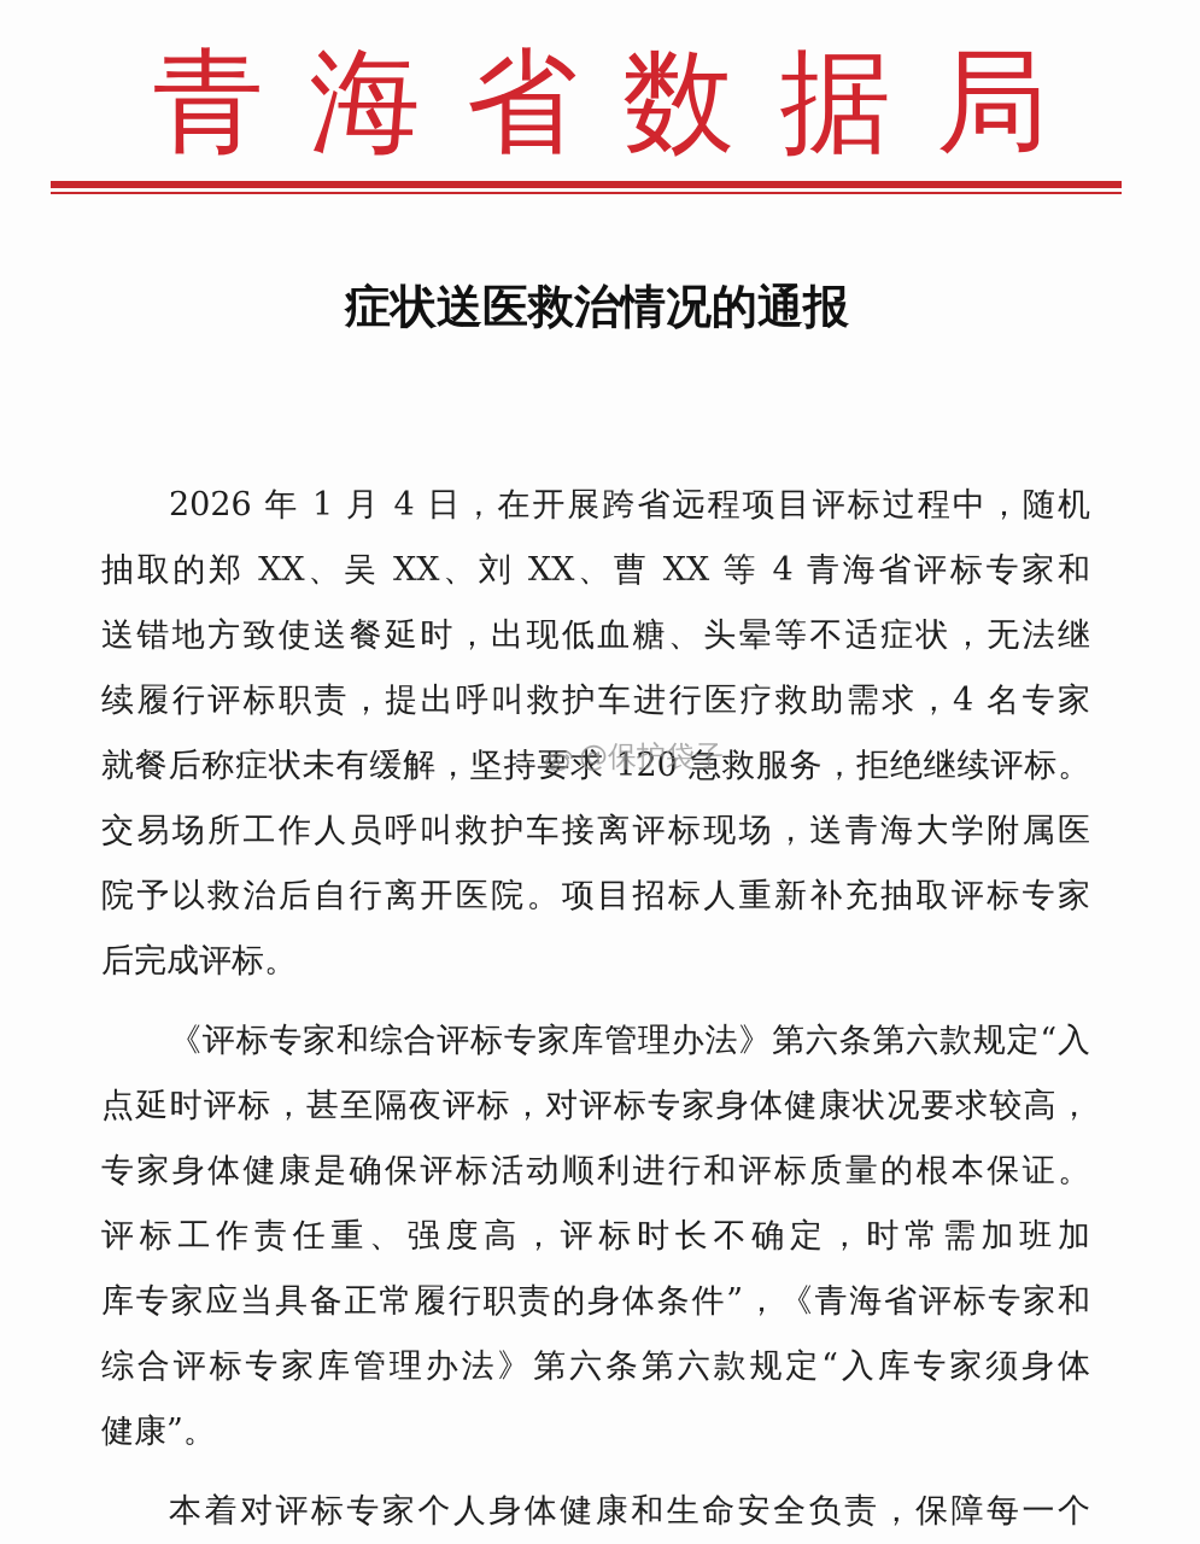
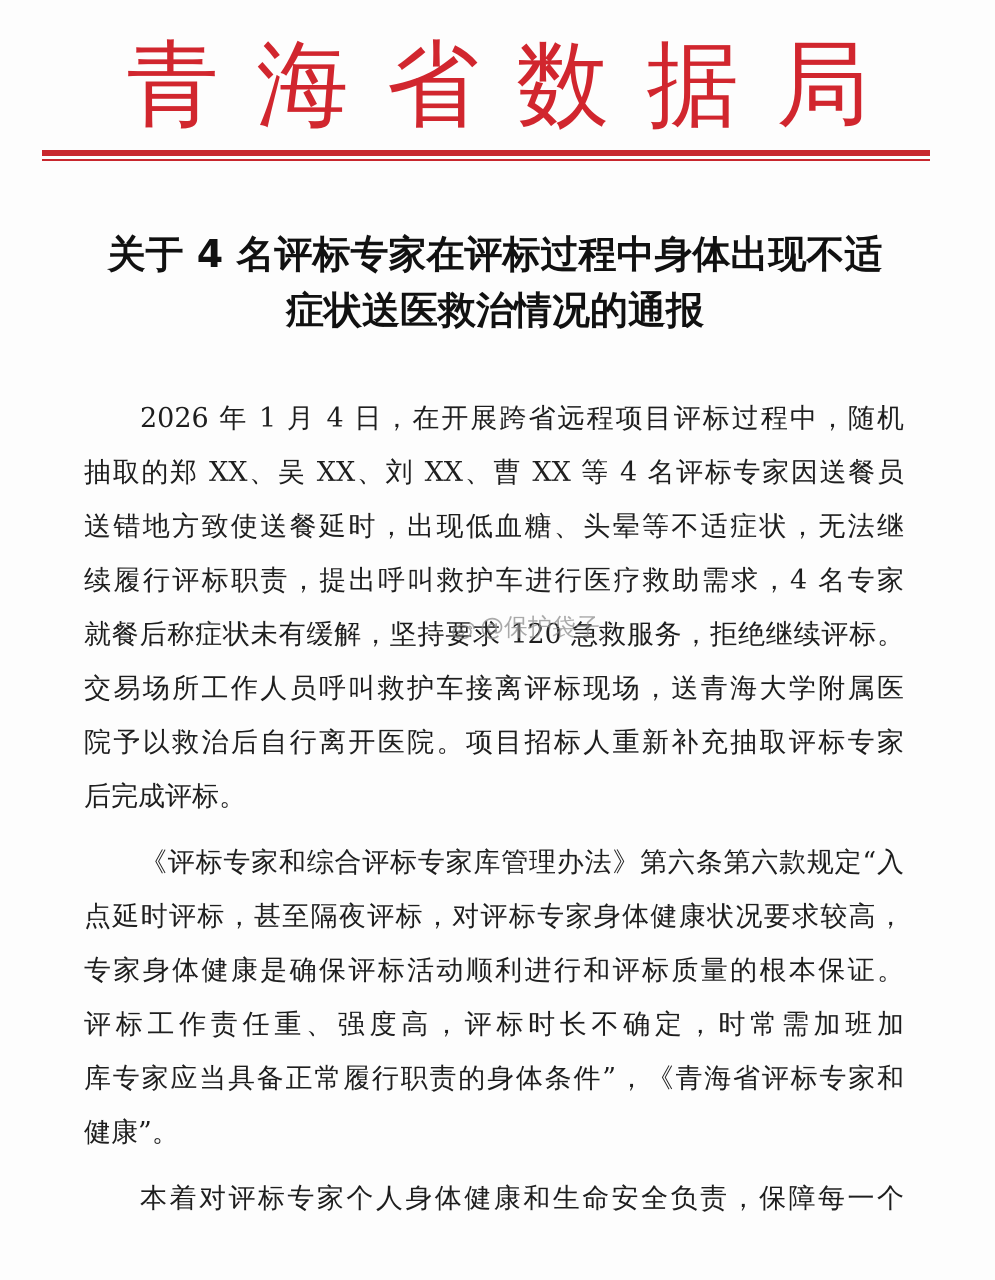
  青海省数据局
+ 关于 4 名评标专家在评标过程中身体出现不适
  症状送医救治情况的通报
  2026 年 1 月 4 日，在开展跨省远程项目评标过程中，随机
- 抽取的郑 XX、吴 XX、刘 XX、曹 XX 等 4 青海省评标专家和
+ 抽取的郑 XX、吴 XX、刘 XX、曹 XX 等 4 名评标专家因送餐员
  送错地方致使送餐延时，出现低血糖、头晕等不适症状，无法继
  续履行评标职责，提出呼叫救护车进行医疗救助需求，4 名专家
  就餐后称症状未有缓解，坚持要求 120 急救服务，拒绝继续评标。
  交易场所工作人员呼叫救护车接离评标现场，送青海大学附属医
  院予以救治后自行离开医院。项目招标人重新补充抽取评标专家
  后完成评标。
  《评标专家和综合评标专家库管理办法》第六条第六款规定“入
  点延时评标，甚至隔夜评标，对评标专家身体健康状况要求较高，
  专家身体健康是确保评标活动顺利进行和评标质量的根本保证。
  评标工作责任重、强度高，评标时长不确定，时常需加班加
  库专家应当具备正常履行职责的身体条件”，《青海省评标专家和
- 综合评标专家库管理办法》第六条第六款规定“入库专家须身体
  健康”。
  本着对评标专家个人身体健康和生命安全负责，保障每一个
  @保护袋子
